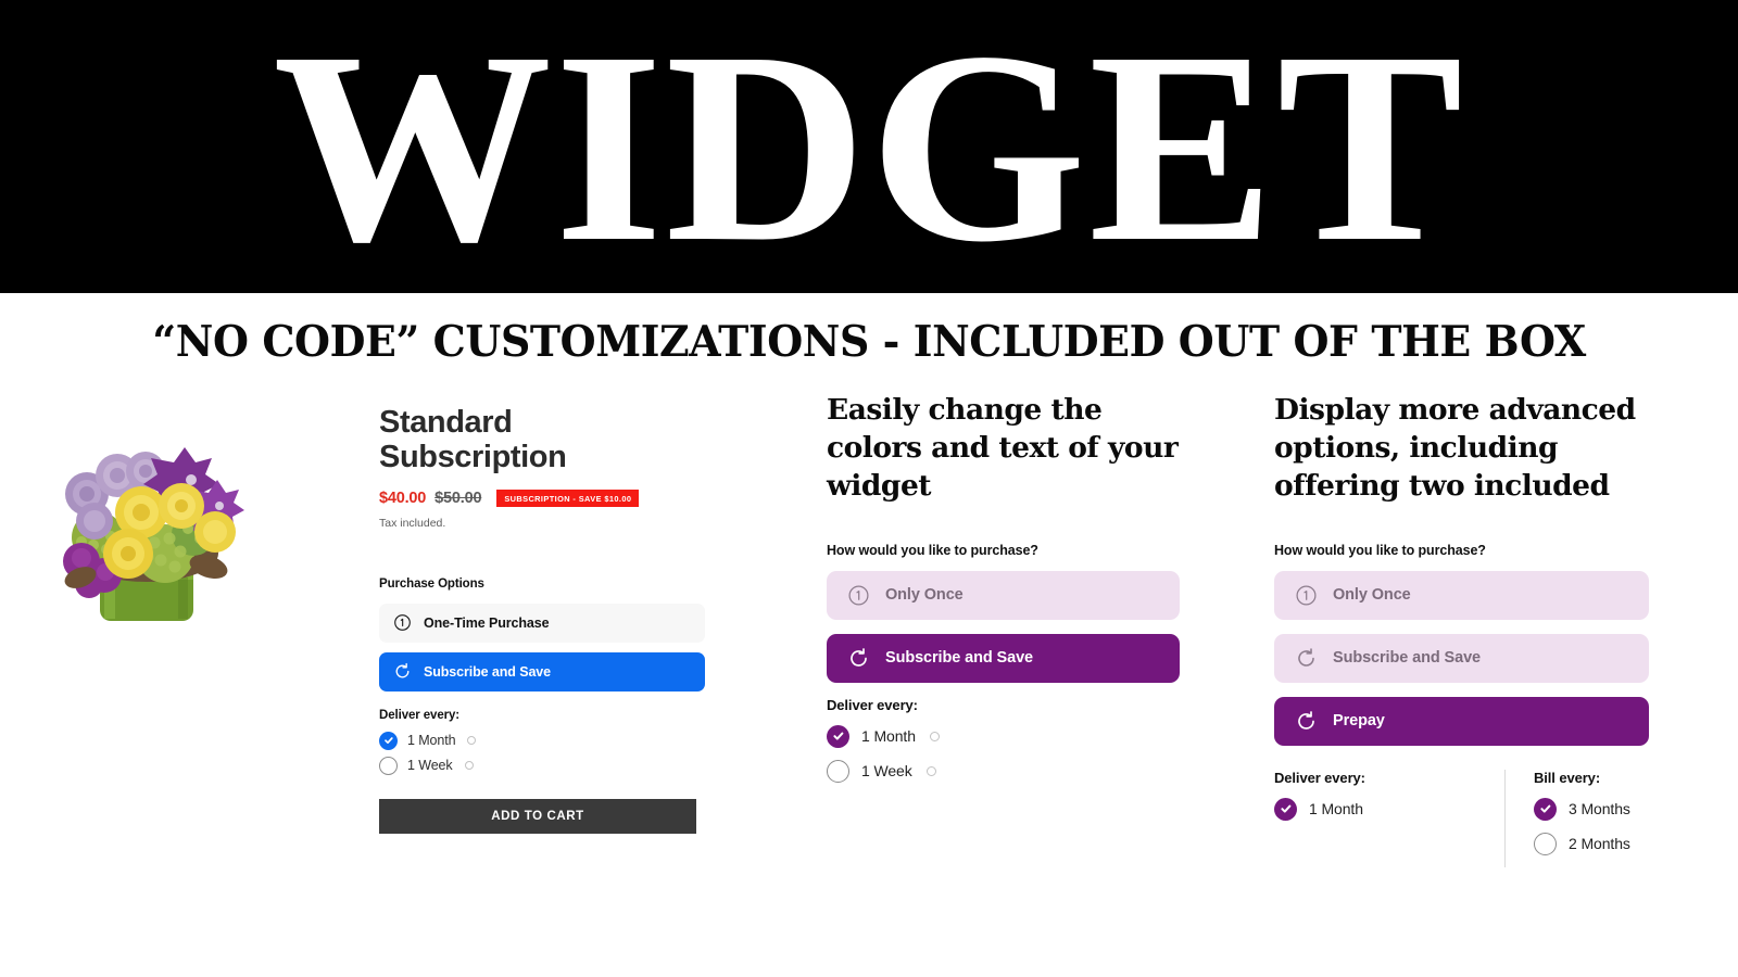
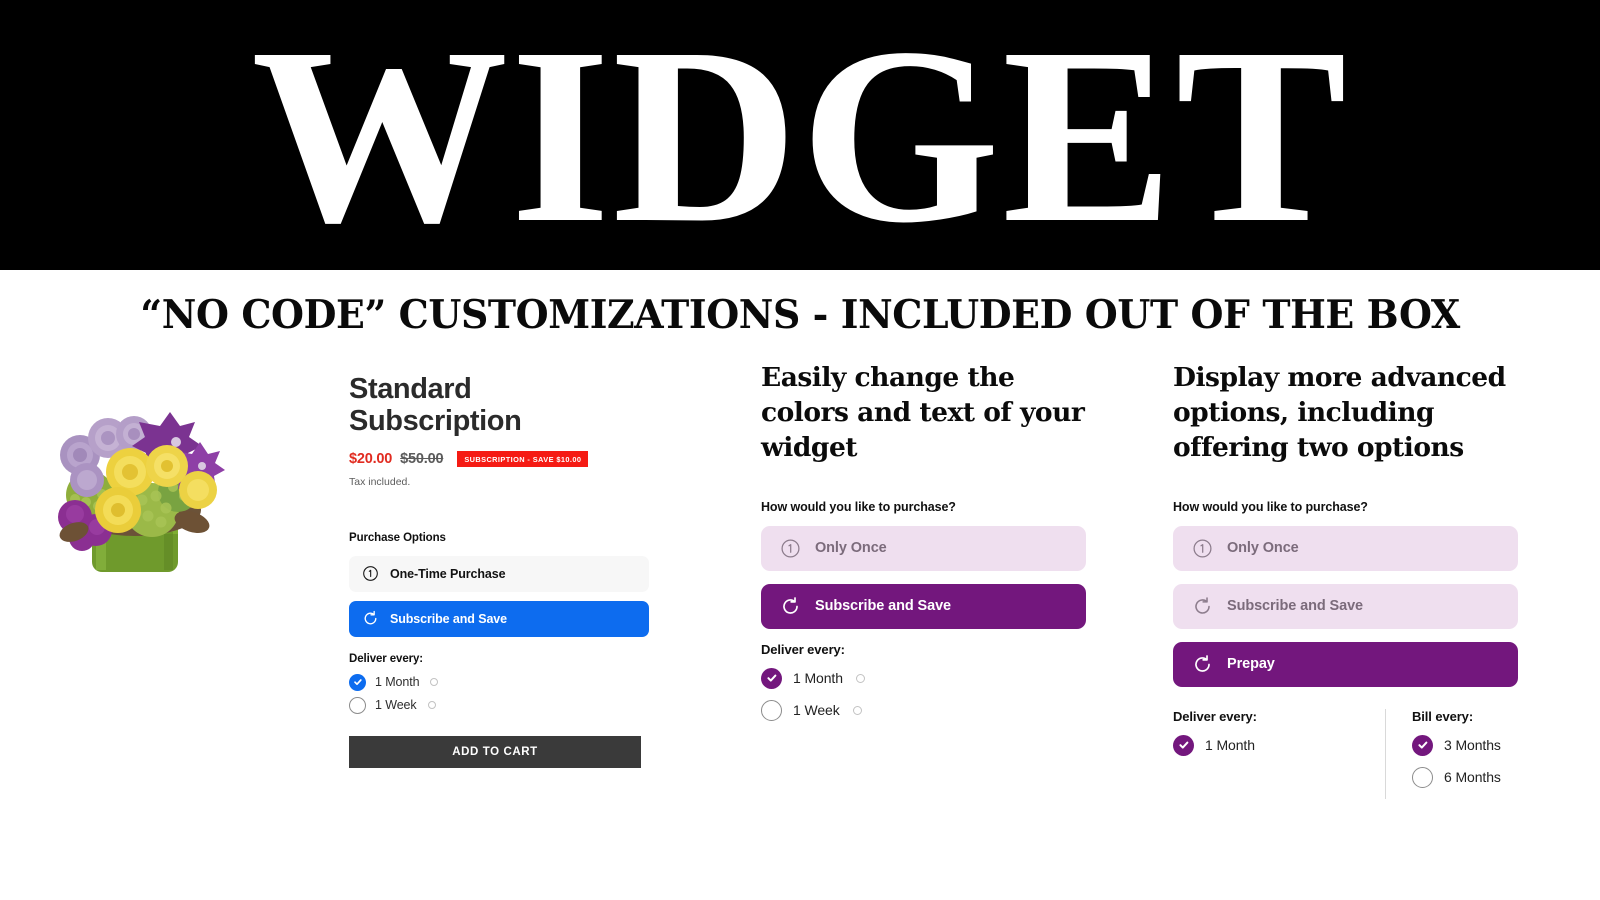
  WIDGET
  “NO CODE” CUSTOMIZATIONS - INCLUDED OUT OF THE BOX
  Standard Subscription
- $40.00
+ $20.00
  $50.00
  SUBSCRIPTION - SAVE $10.00
  Tax included.
  Purchase Options
  One-Time Purchase
  Subscribe and Save
  Deliver every:
  1 Month
  1 Week
  ADD TO CART
  Easily change the colors and text of your widget
  How would you like to purchase?
  Only Once
  Subscribe and Save
  Deliver every:
  1 Month
  1 Week
- Display more advanced options, including offering two included
+ Display more advanced options, including offering two options
  How would you like to purchase?
  Only Once
  Subscribe and Save
  Prepay
  Deliver every:
  1 Month
  Bill every:
  3 Months
- 2 Months
+ 6 Months
